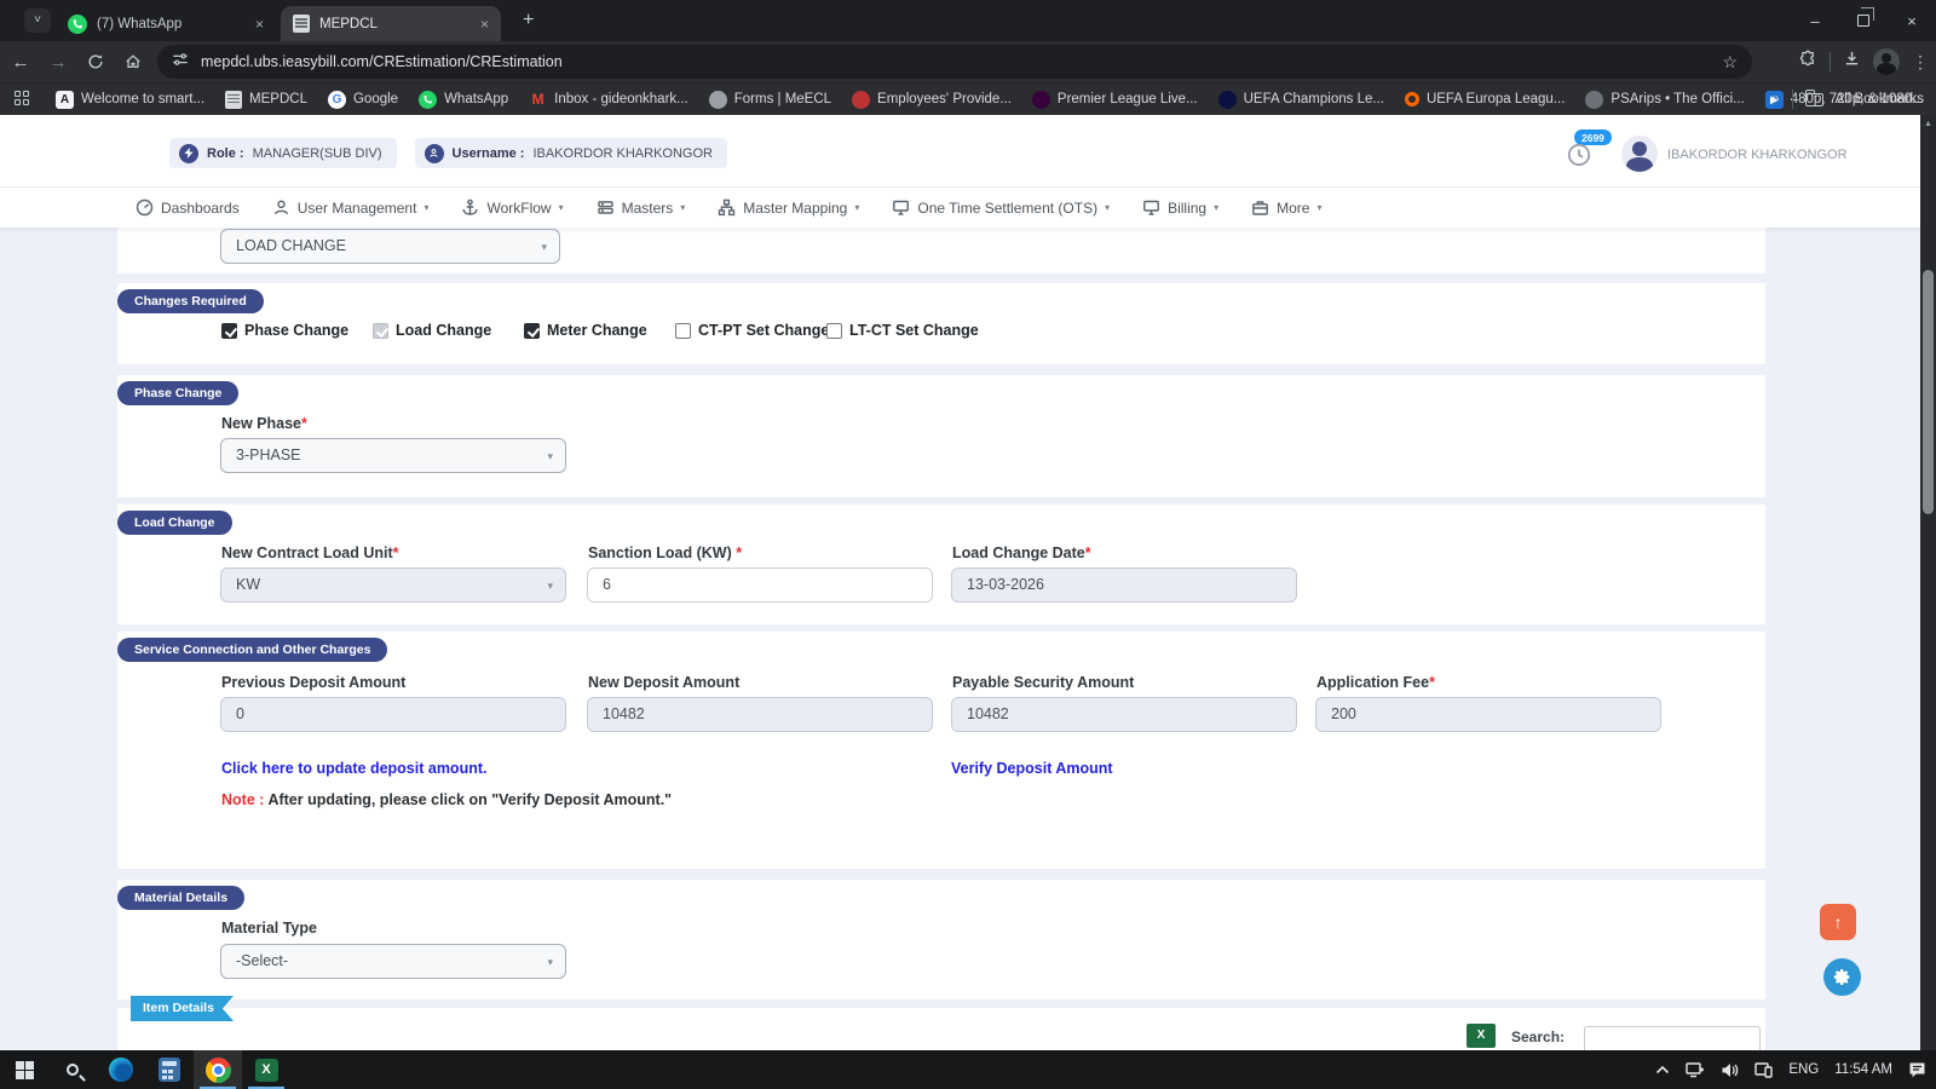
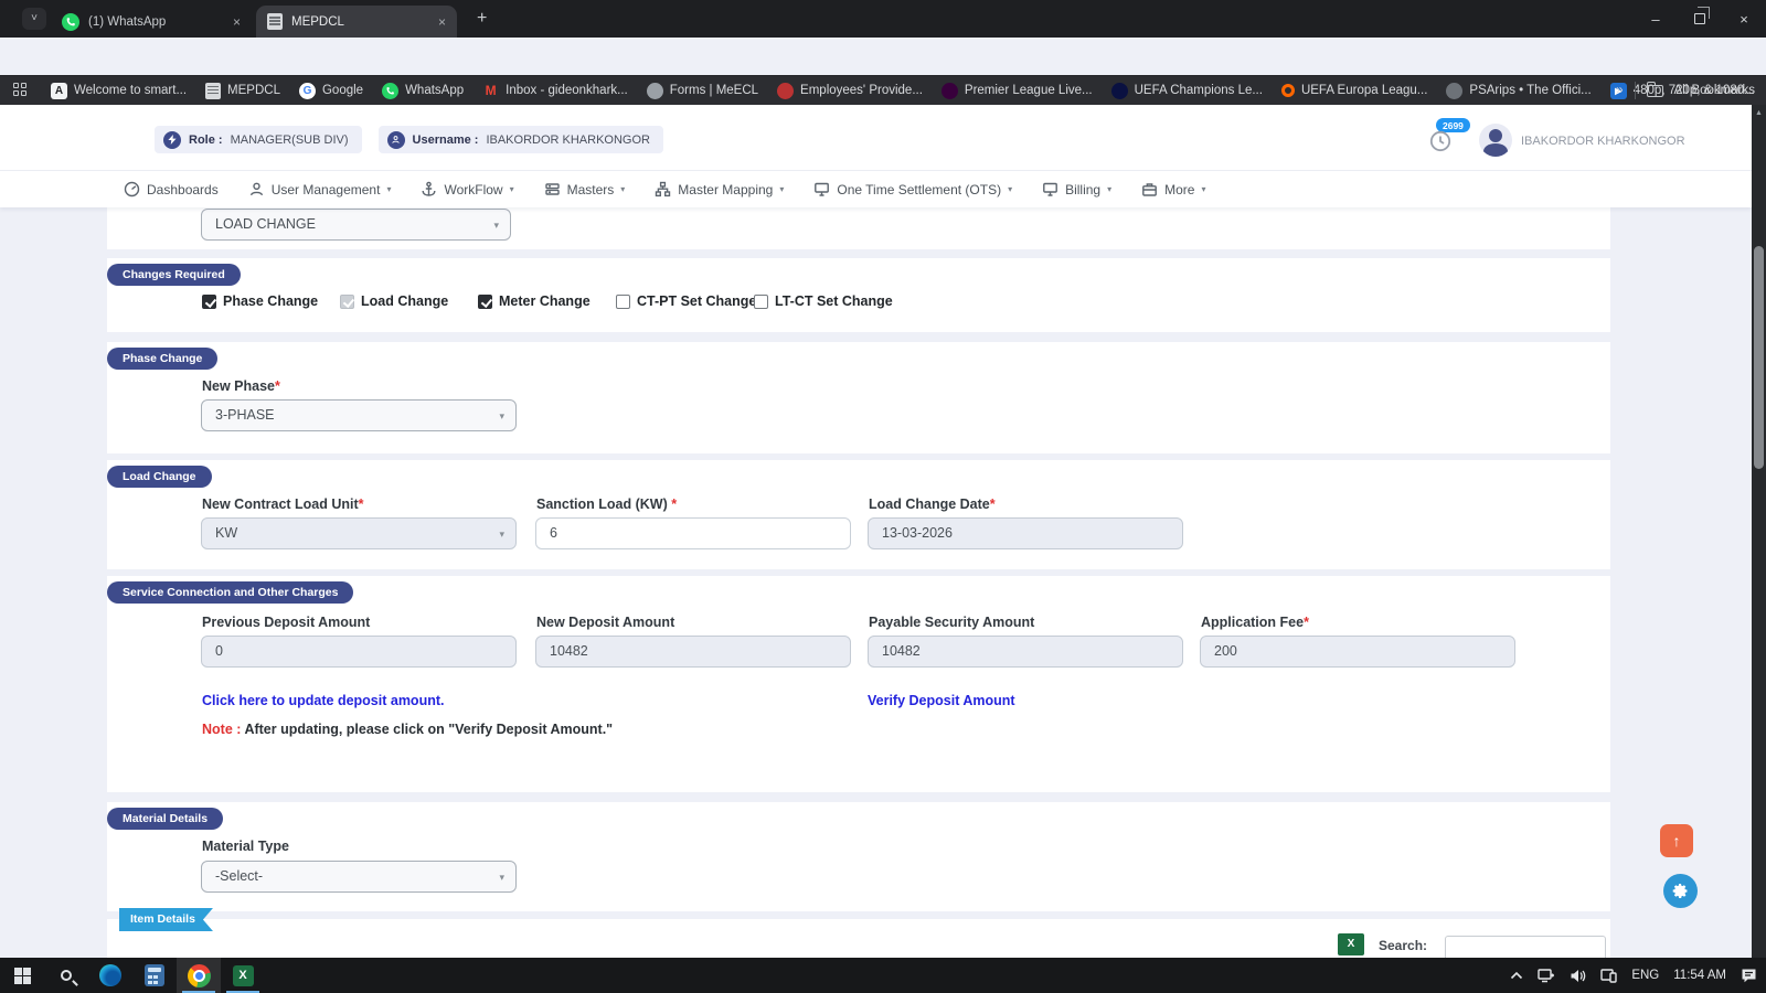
  ˅
- (7) WhatsApp
+ (1) WhatsApp
  ×
  MEPDCL
  ×
  +
  –
  ×
- ←
- →
- mepdcl.ubs.ieasybill.com/CREstimation/CREstimation
- ☆
- ⋮
  A
  Welcome to smart...
  MEPDCL
  G
  Google
  WhatsApp
  M
  Inbox - gideonkhark...
  Forms | MeECL
  Employees' Provide...
  Premier League Live...
  UEFA Champions Le...
  UEFA Europa Leagu...
  PSArips • The Offici...
  ▶
  480p, 720p, & 1080...
  »
  All Bookmarks
  Role :
  MANAGER(SUB DIV)
  Username :
  IBAKORDOR KHARKONGOR
  2699
  IBAKORDOR KHARKONGOR
  Dashboards
  User Management
  ▾
  WorkFlow
  ▾
  Masters
  ▾
  Master Mapping
  ▾
  One Time Settlement (OTS)
  ▾
  Billing
  ▾
  More
  ▾
  LOAD CHANGE
  ▾
  Changes Required
  Phase Change
  Load Change
  Meter Change
  CT-PT Set Change
  LT-CT Set Change
  Phase Change
  New Phase*
  3-PHASE
  ▾
  Load Change
  New Contract Load Unit*
  Sanction Load (KW) *
  Load Change Date*
  KW
  ▾
  6
  13-03-2026
  Service Connection and Other Charges
  Previous Deposit Amount
  New Deposit Amount
  Payable Security Amount
  Application Fee*
  0
  10482
  10482
  200
  Click here to update deposit amount.
  Verify Deposit Amount
  Note : After updating, please click on "Verify Deposit Amount."
  Material Details
  Material Type
  -Select-
  ▾
  Item Details
  X
  Search:
  ↑
  X
  ENG
  11:54 AM
